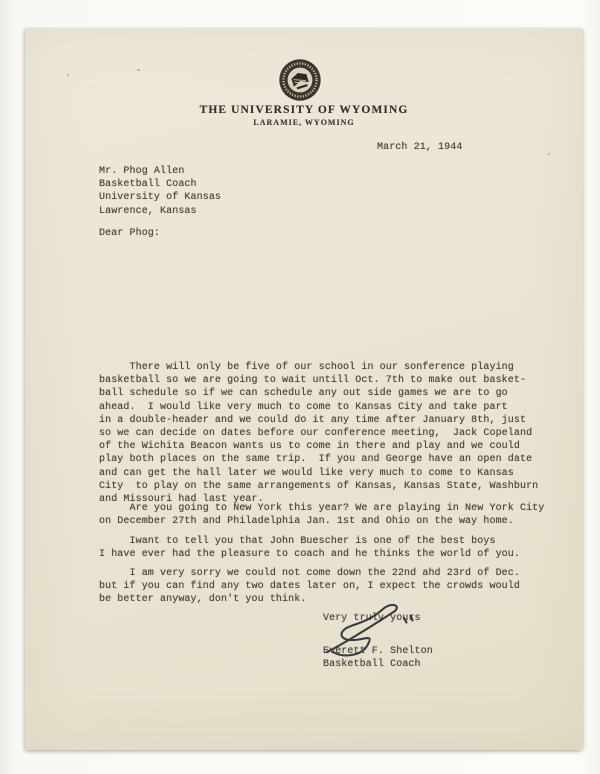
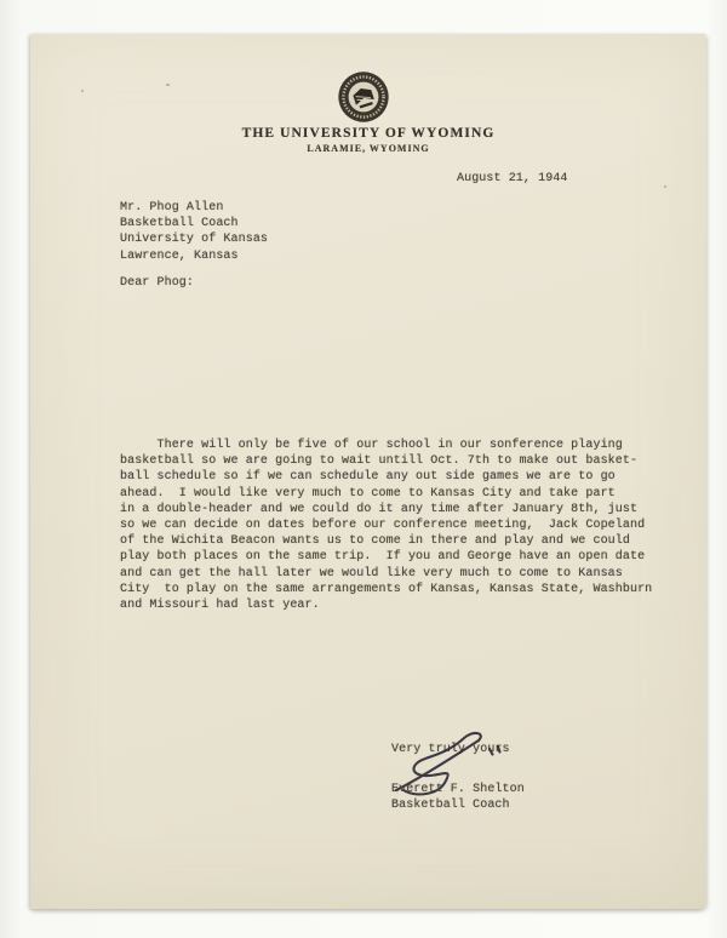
  THE UNIVERSITY OF WYOMING
  LARAMIE, WYOMING
- March 21, 1944
+ August 21, 1944
  Mr. Phog Allen
  Basketball Coach
  University of Kansas
  Lawrence, Kansas
  Dear Phog:
  There will only be five of our school in our sonference playing
  basketball so we are going to wait untill Oct. 7th to make out basket-
  ball schedule so if we can schedule any out side games we are to go
  ahead. I would like very much to come to Kansas City and take part
  in a double-header and we could do it any time after January 8th, just
  so we can decide on dates before our conference meeting, Jack Copeland
  of the Wichita Beacon wants us to come in there and play and we could
  play both places on the same trip. If you and George have an open date
  and can get the hall later we would like very much to come to Kansas
  City to play on the same arrangements of Kansas, Kansas State, Washburn
  and Missouri had last year.
- Are you going to New York this year? We are playing in New York City
- on December 27th and Philadelphia Jan. 1st and Ohio on the way home.
- Iwant to tell you that John Buescher is one of the best boys
- I have ever had the pleasure to coach and he thinks the world of you.
- I am very sorry we could not come down the 22nd ahd 23rd of Dec.
- but if you can find any two dates later on, I expect the crowds would
- be better anyway, don't you think.
  Very trly yos
  Everett F. Shelton
  Basketball Coach
